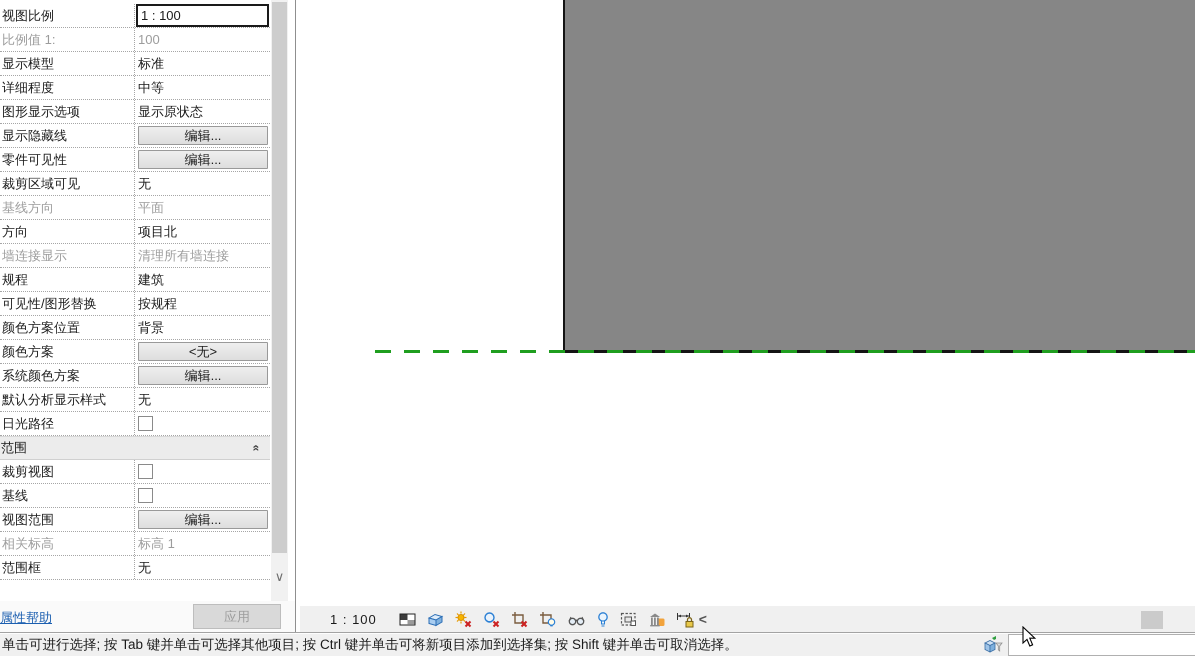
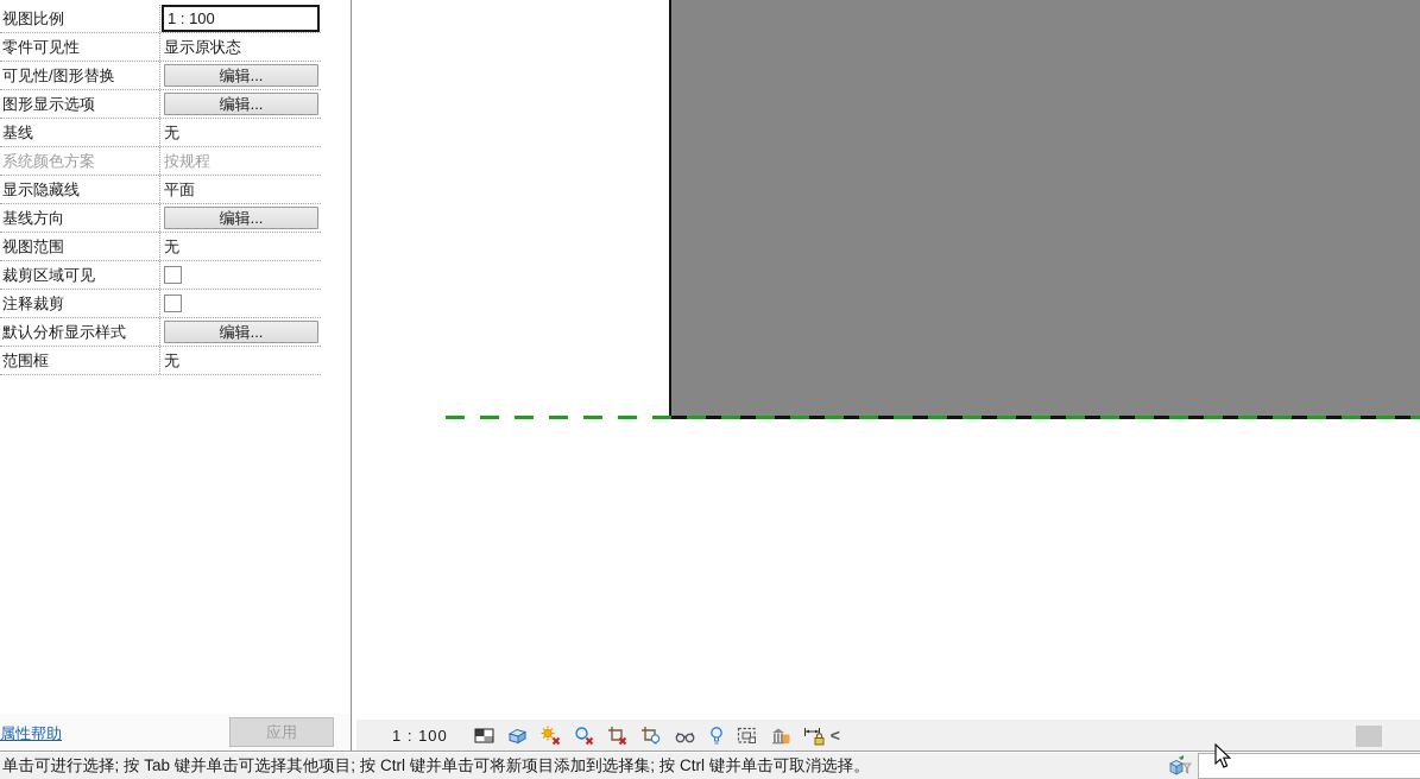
  视图比例
  1 : 100
- 比例值 1:
- 100
- 显示模型
- 标准
- 详细程度
- 中等
- 图形显示选项
+ 零件可见性
  显示原状态
- 显示隐藏线
+ 可见性/图形替换
  编辑...
- 零件可见性
+ 图形显示选项
  编辑...
- 裁剪区域可见
+ 基线
  无
- 基线方向
+ 系统颜色方案
- 平面
+ 按规程
- 方向
- 项目北
- 墙连接显示
- 清理所有墙连接
- 规程
- 建筑
- 可见性/图形替换
+ 显示隐藏线
- 按规程
+ 平面
- 颜色方案位置
- 背景
- 颜色方案
- <无>
- 系统颜色方案
+ 基线方向
  编辑...
- 默认分析显示样式
+ 视图范围
  无
- 日光路径
- 范围
- 裁剪视图
- 基线
+ 裁剪区域可见
+ 注释裁剪
- 视图范围
+ 默认分析显示样式
  编辑...
- 相关标高
- 标高 1
  范围框
  无
- ∨
  属性帮助
  应用
  1 : 100
  <
- 单击可进行选择; 按 Tab 键并单击可选择其他项目; 按 Ctrl 键并单击可将新项目添加到选择集; 按 Shift 键并单击可取消选择。
+ 单击可进行选择; 按 Tab 键并单击可选择其他项目; 按 Ctrl 键并单击可将新项目添加到选择集; 按 Ctrl 键并单击可取消选择。
